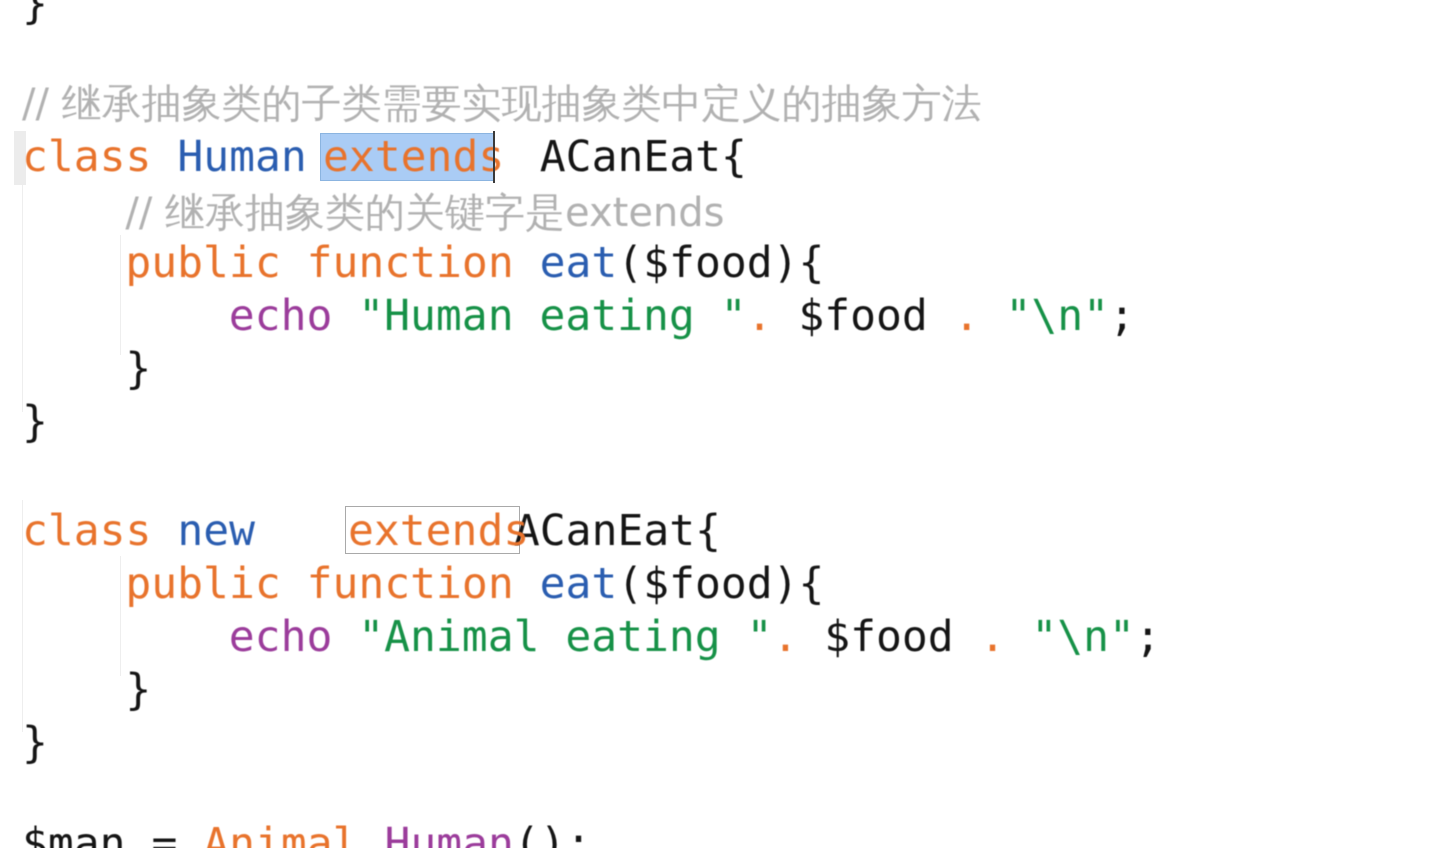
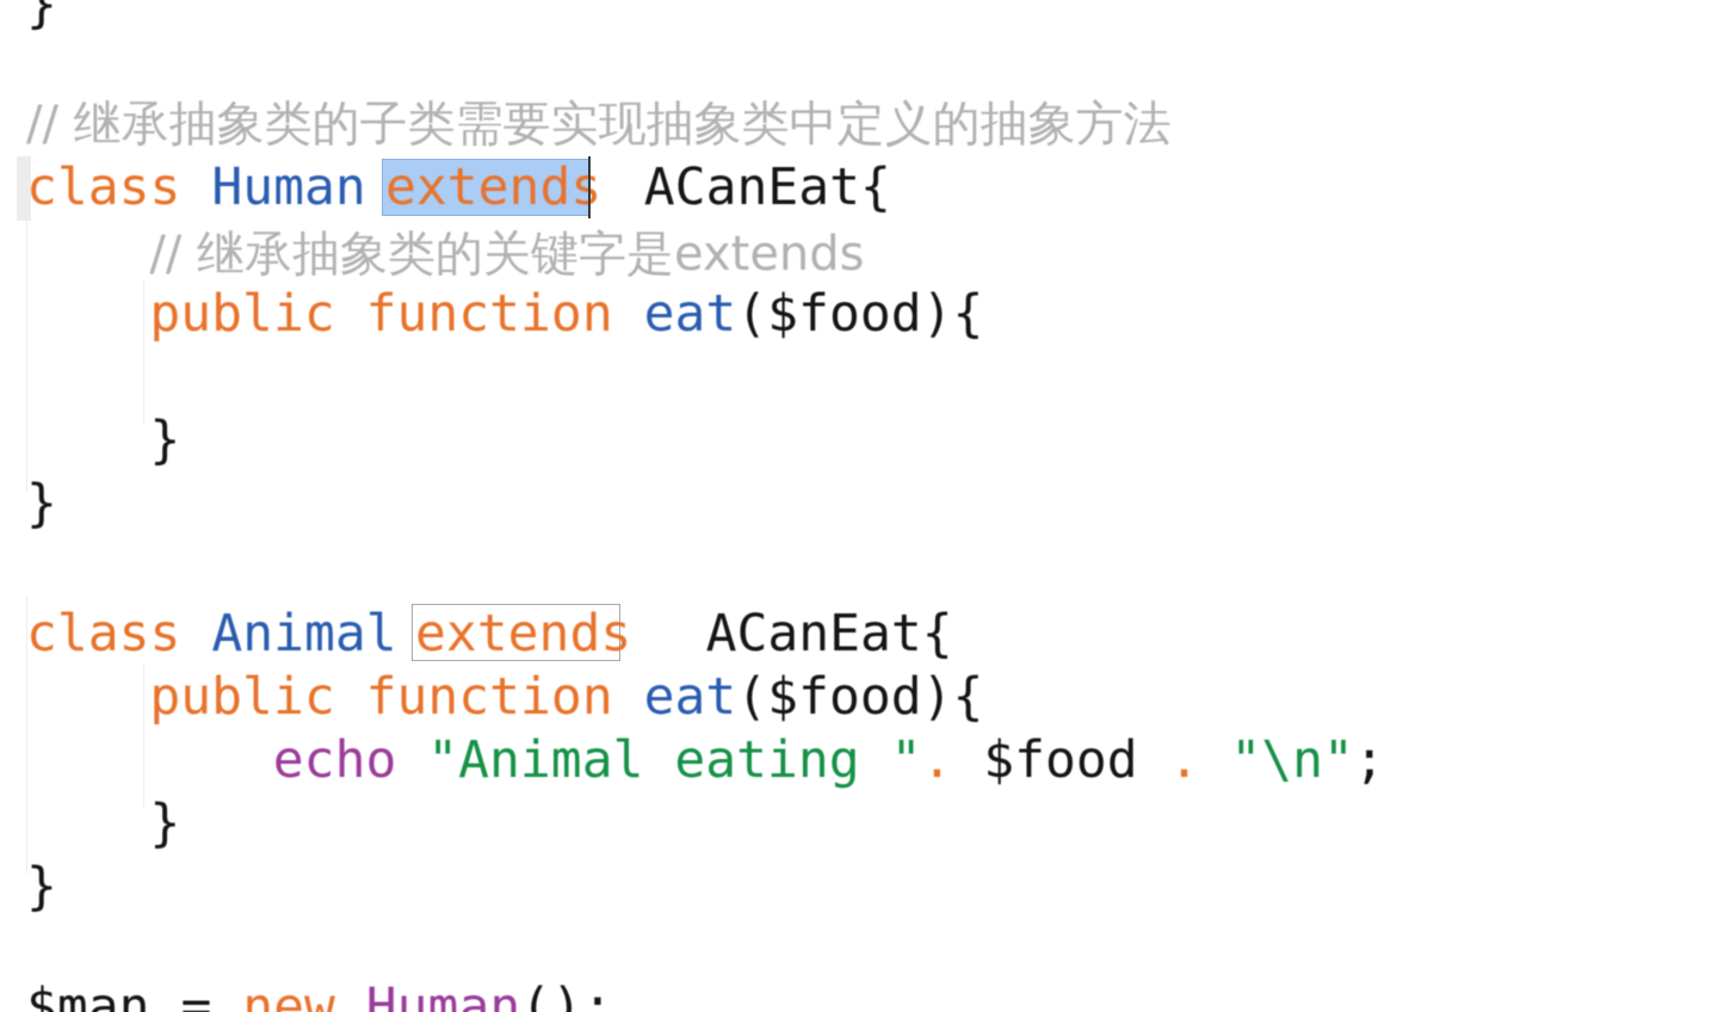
  }
  // 继承抽象类的子类需要实现抽象类中定义的抽象方法
  class Human ACanEat{
  // 继承抽象类的关键字是extends
  public function eat($food){
- echo "Human eating ". $food . "\n";
  }
  }
- class new ACanEat{
+ class Animal ACanEat{
  public function eat($food){
  echo "Animal eating ". $food . "\n";
  }
  }
- $man = Animal Human();
+ $man = new Human();
  extends
  extends
